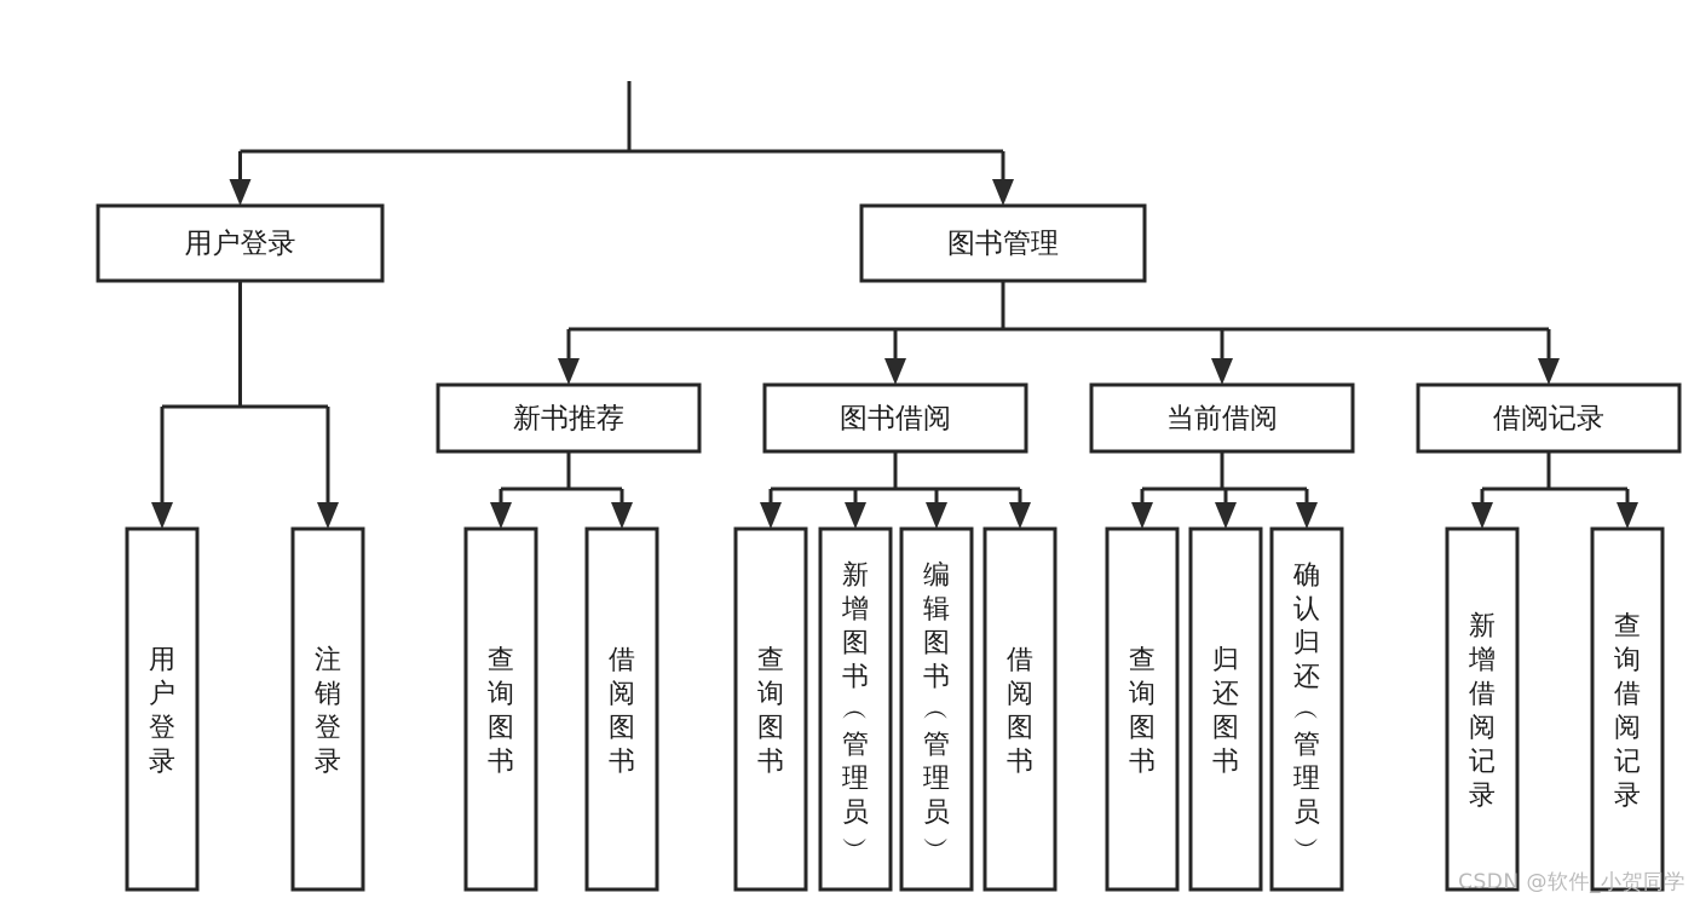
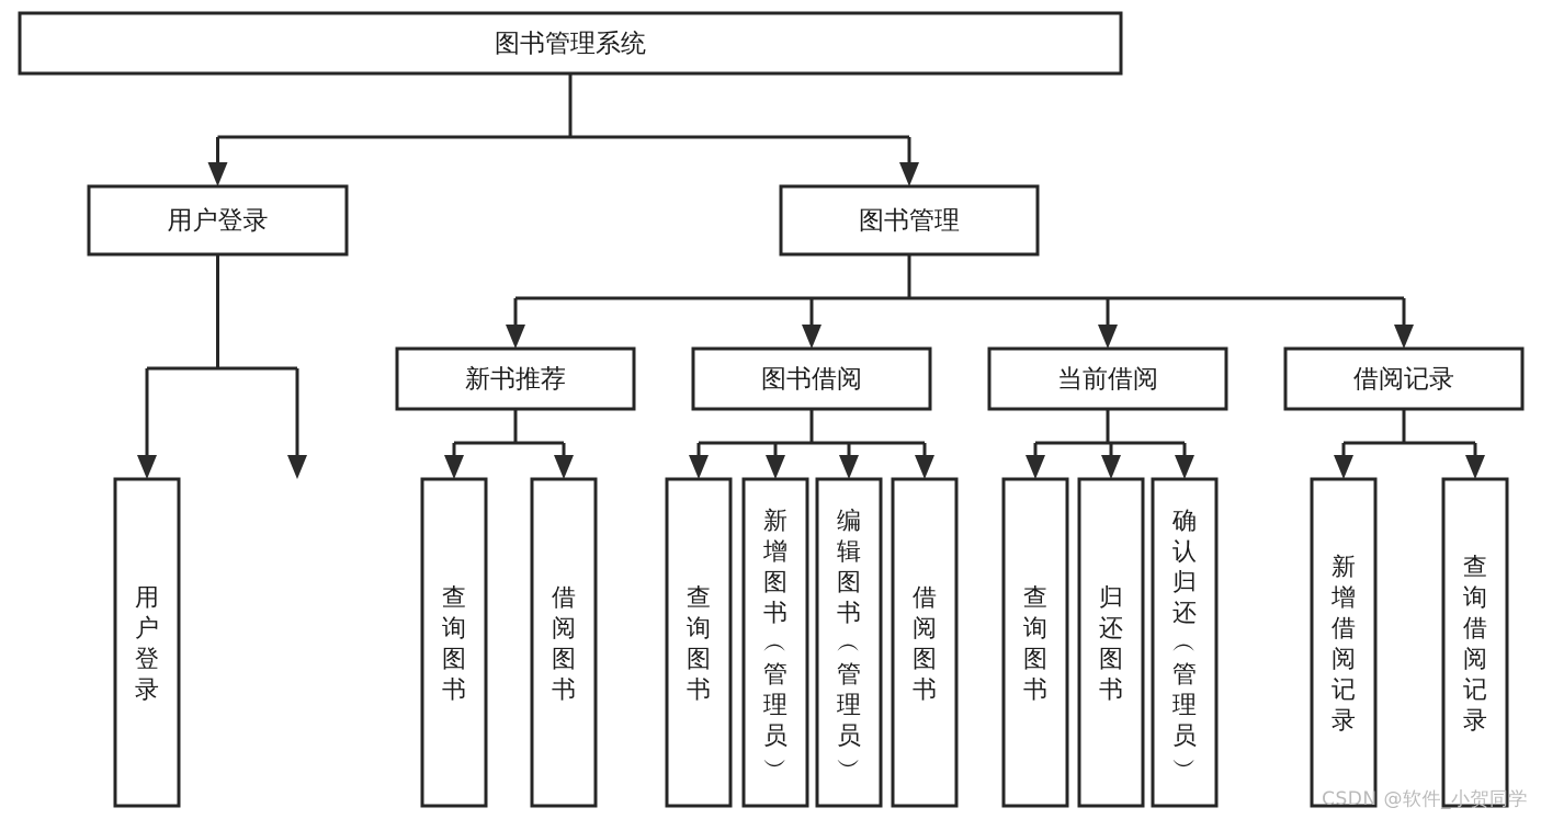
+ 图书管理系统
  用户登录
  图书管理
  新书推荐
  图书借阅
  当前借阅
  借阅记录
  用户登录
- 注销登录
  查询图书
  借阅图书
  查询图书
  新增图书 ︵ 管理员 ︶
  编辑图书 ︵ 管理员 ︶
  借阅图书
  查询图书
  归还图书
  确认归还 ︵ 管理员 ︶
  新增借阅记录
  查询借阅记录
  CSDN @软件_小贺同学
